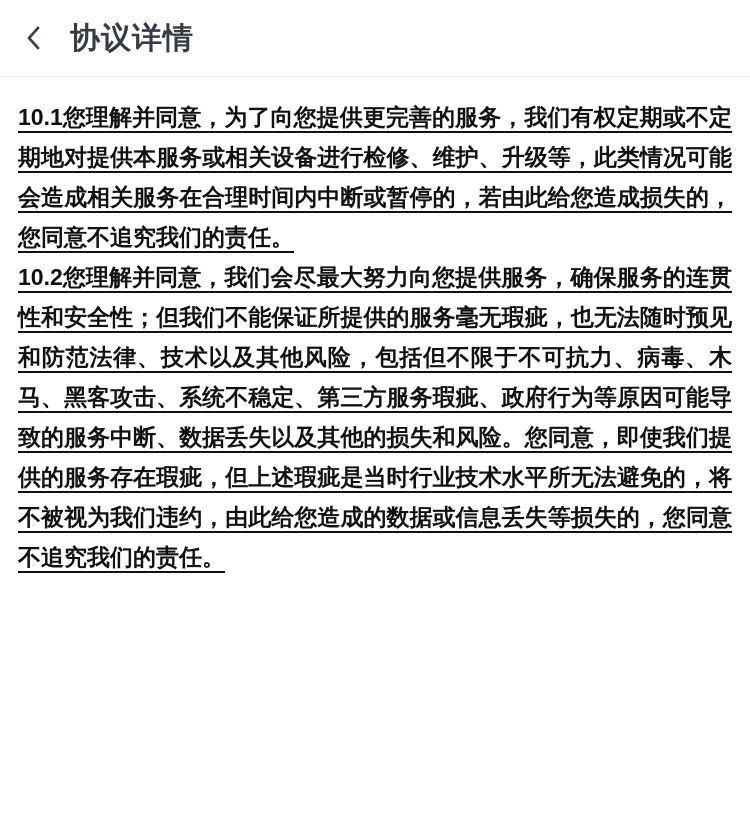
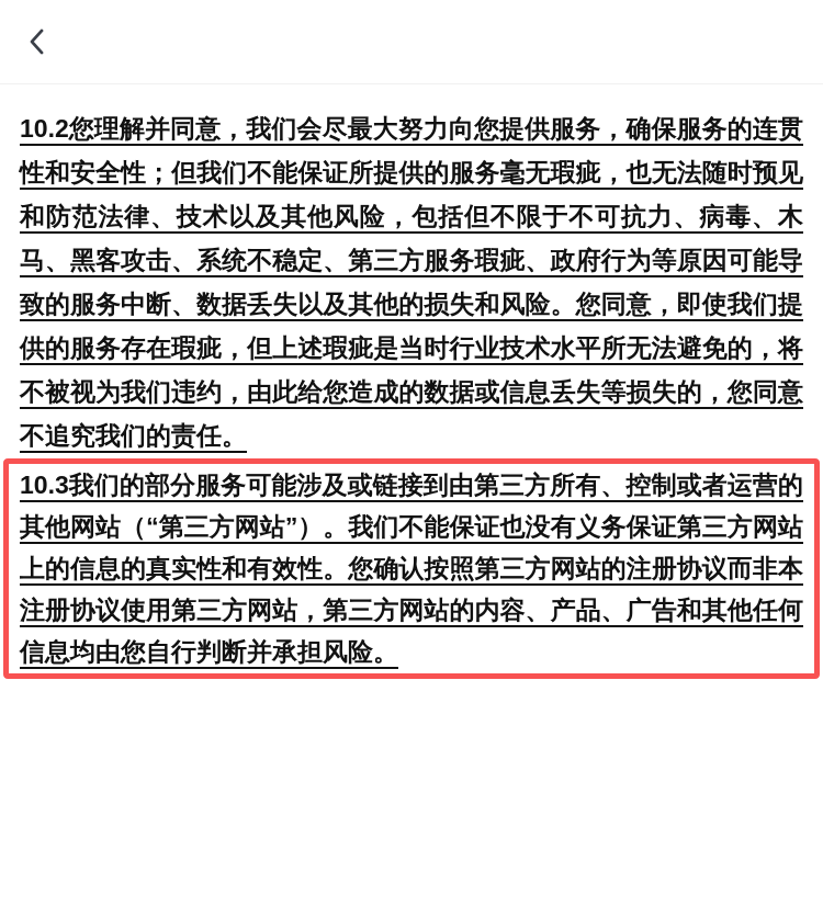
- 协议详情
- 10.1您理解并同意，为了向您提供更完善的服务，我们有权定期或不定期地对提供本服务或相关设备进行检修、维护、升级等，此类情况可能会造成相关服务在合理时间内中断或暂停的，若由此给您造成损失的，您同意不追究我们的责任。
  10.2您理解并同意，我们会尽最大努力向您提供服务，确保服务的连贯性和安全性；但我们不能保证所提供的服务毫无瑕疵，也无法随时预见和防范法律、技术以及其他风险，包括但不限于不可抗力、病毒、木马、黑客攻击、系统不稳定、第三方服务瑕疵、政府行为等原因可能导致的服务中断、数据丢失以及其他的损失和风险。您同意，即使我们提供的服务存在瑕疵，但上述瑕疵是当时行业技术水平所无法避免的，将不被视为我们违约，由此给您造成的数据或信息丢失等损失的，您同意不追究我们的责任。
+ 10.3我们的部分服务可能涉及或链接到由第三方所有、控制或者运营的其他网站（“第三方网站”）。我们不能保证也没有义务保证第三方网站上的信息的真实性和有效性。您确认按照第三方网站的注册协议而非本注册协议使用第三方网站，第三方网站的内容、产品、广告和其他任何信息均由您自行判断并承担风险。
